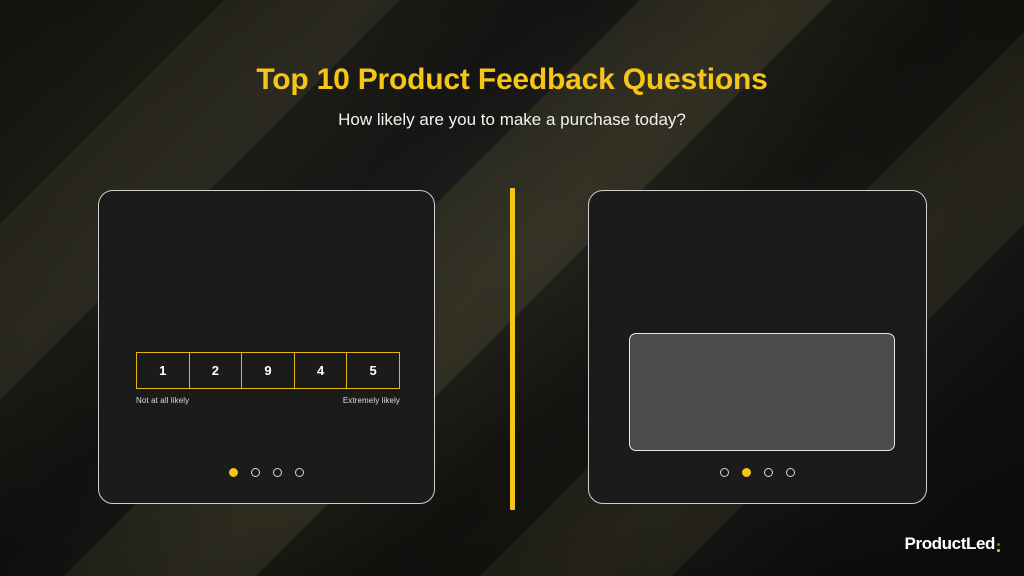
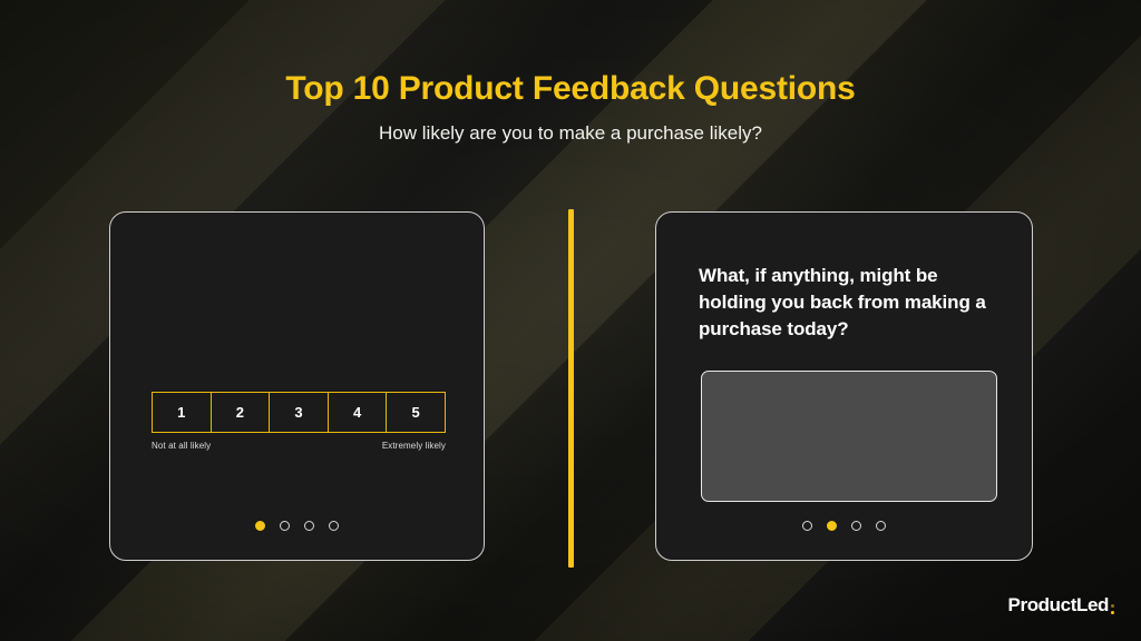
  Top 10 Product Feedback Questions
- How likely are you to make a purchase today?
+ How likely are you to make a purchase likely?
  1
  2
- 9
+ 3
  4
  5
  Not at all likely
  Extremely likely
+ What, if anything, might be holding you back from making a purchase today?
  ProductLed
